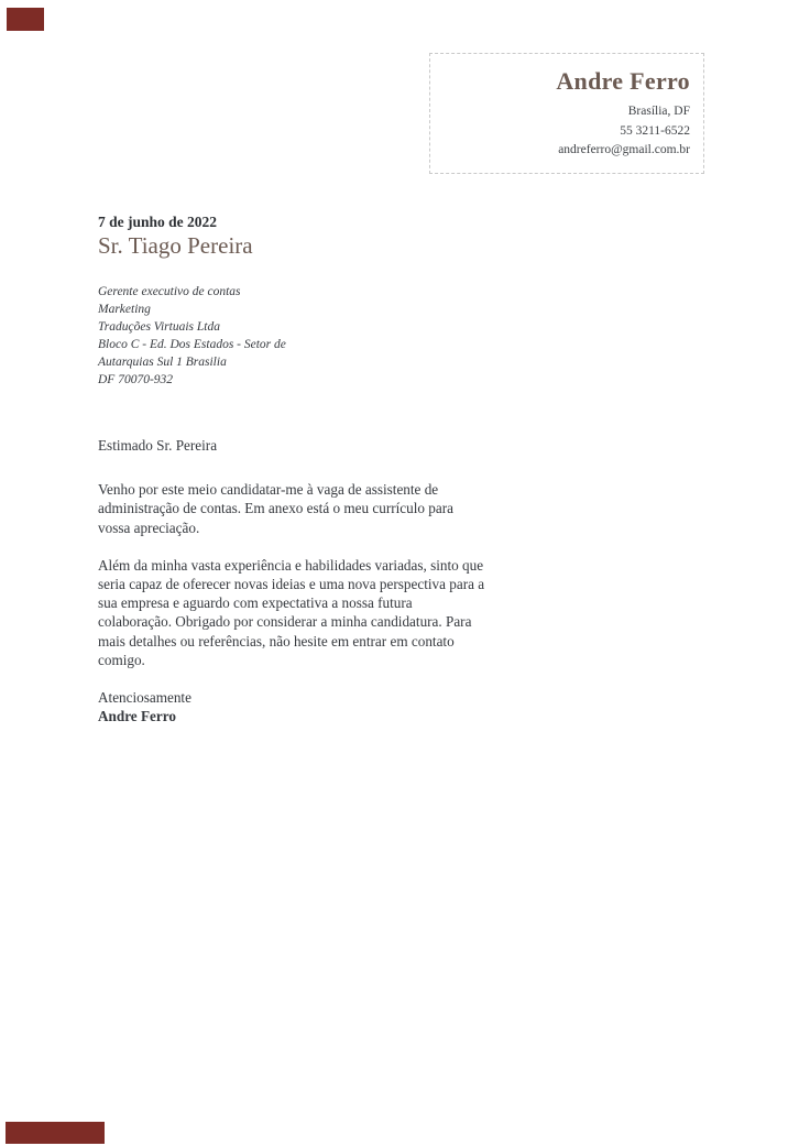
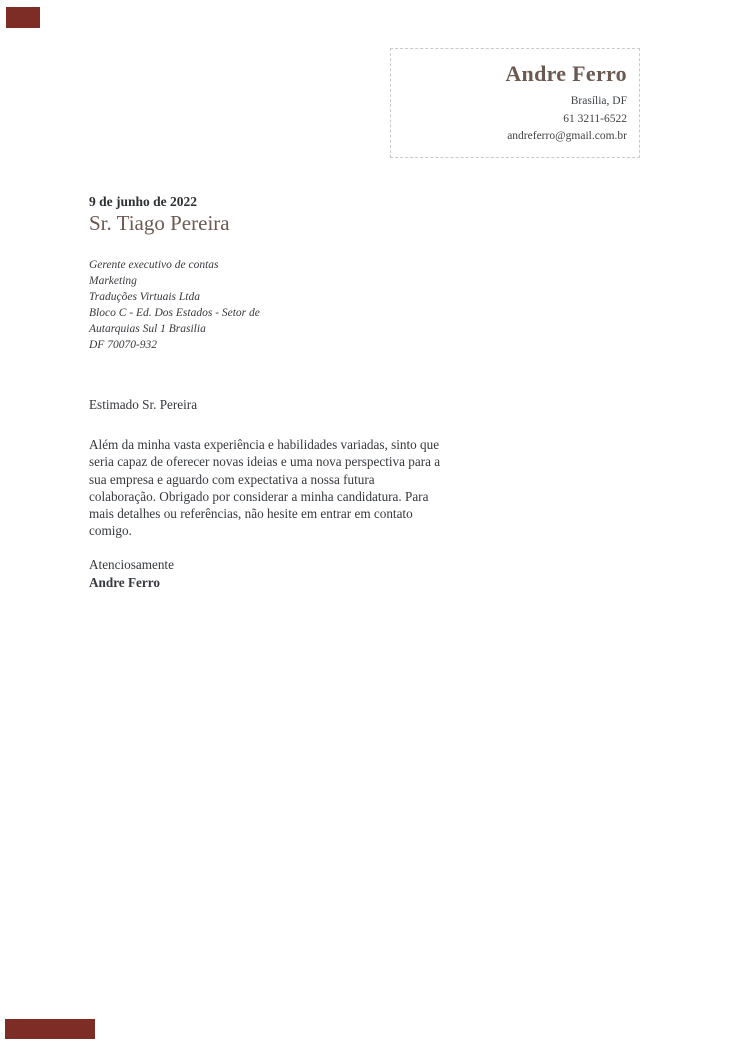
  Andre Ferro
  Brasília, DF
- 55 3211-6522
+ 61 3211-6522
  andreferro@gmail.com.br
- 7 de junho de 2022
+ 9 de junho de 2022
  Sr. Tiago Pereira
  Gerente executivo de contas
  Marketing
  Traduções Virtuais Ltda
  Bloco C - Ed. Dos Estados - Setor de
  Autarquias Sul 1 Brasilia
  DF 70070-932
  Estimado Sr. Pereira
- Venho por este meio candidatar-me à vaga de assistente de
- administração de contas. Em anexo está o meu currículo para
- vossa apreciação.
  Além da minha vasta experiência e habilidades variadas, sinto que
  seria capaz de oferecer novas ideias e uma nova perspectiva para a
  sua empresa e aguardo com expectativa a nossa futura
  colaboração. Obrigado por considerar a minha candidatura. Para
  mais detalhes ou referências, não hesite em entrar em contato
  comigo.
  Atenciosamente
  Andre Ferro
